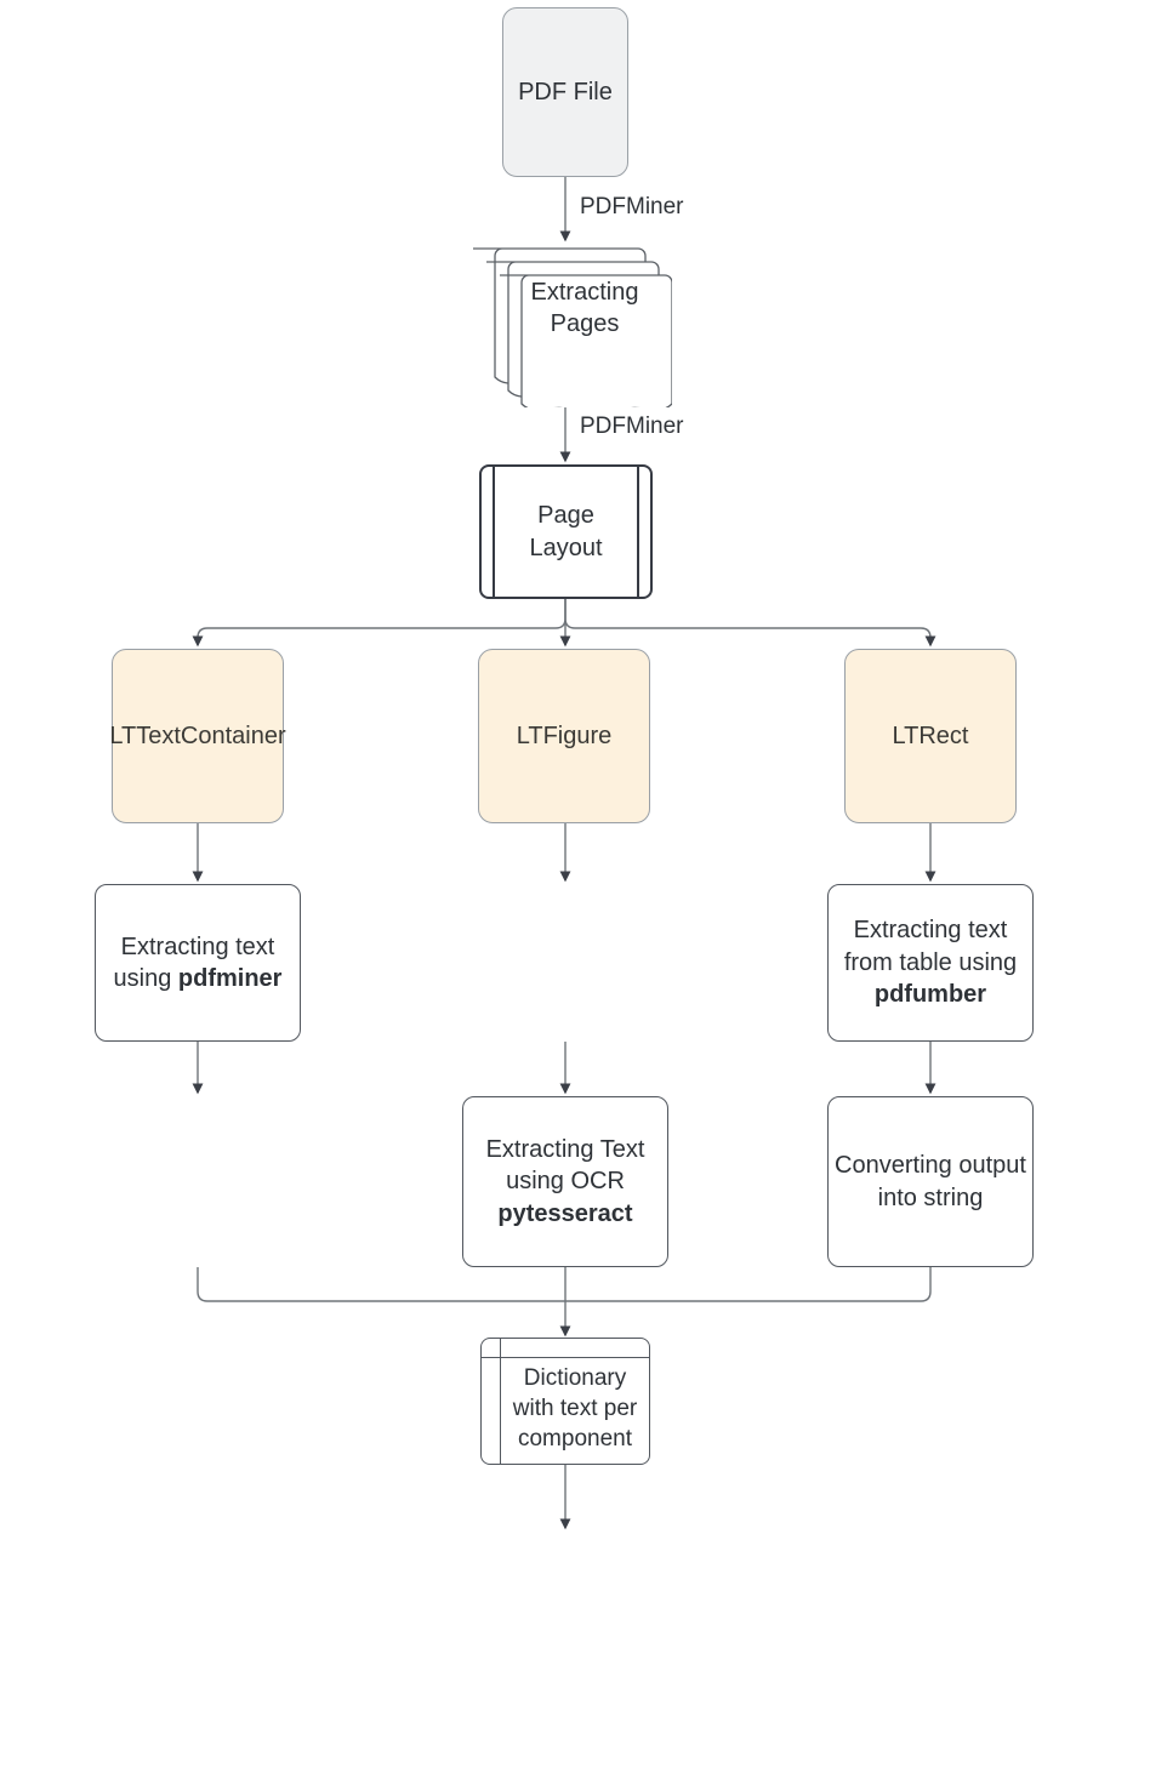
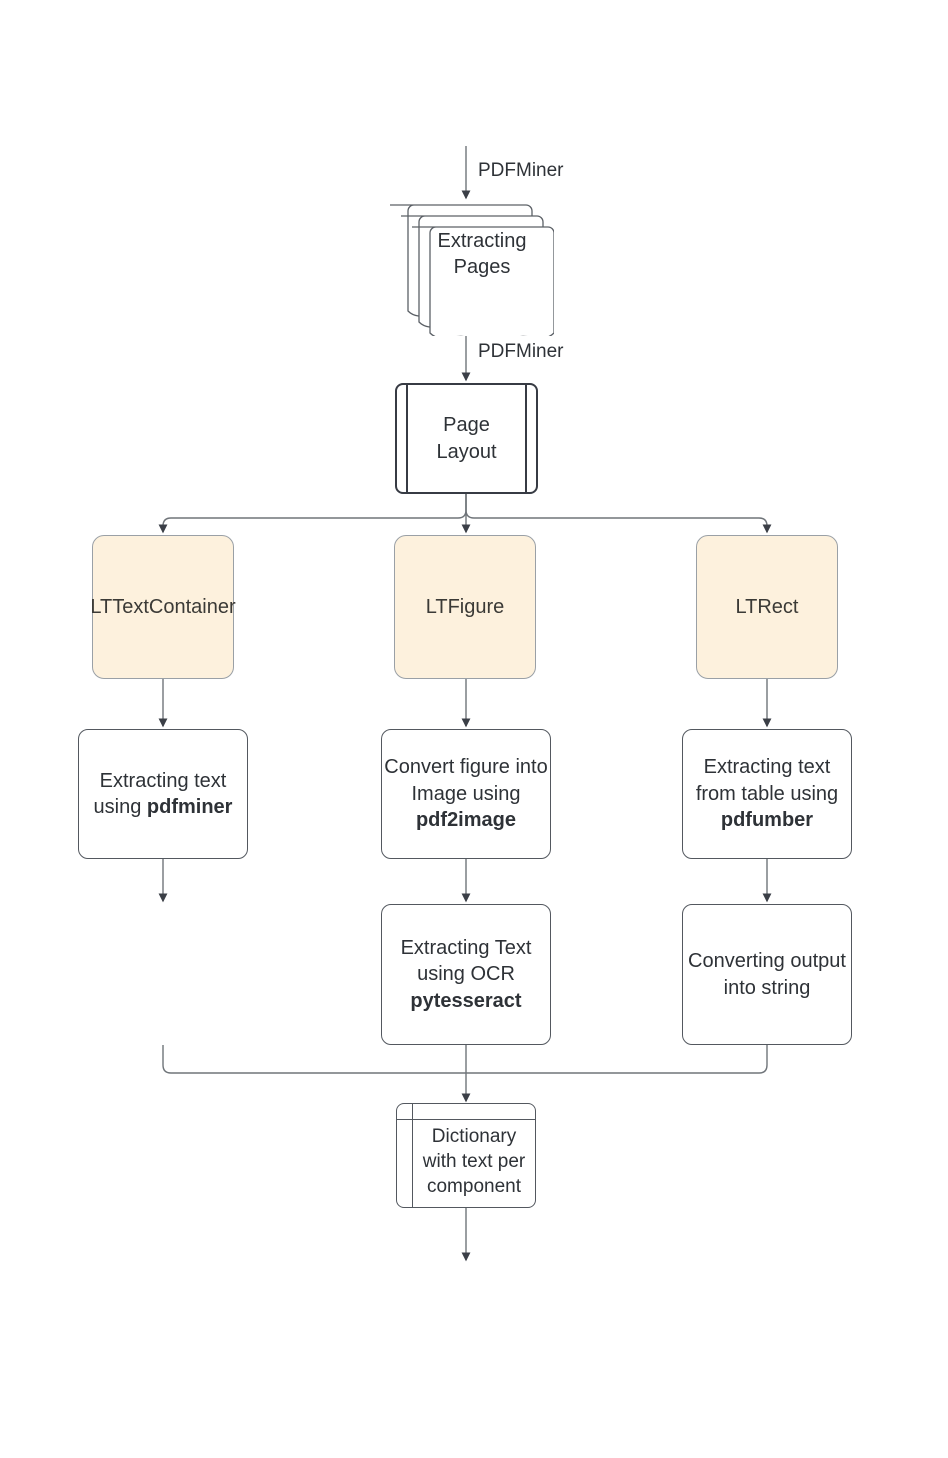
  PDFMiner
  PDFMiner
- PDF File
  Extracting
  Pages
  Page
  Layout
  LTTextContainer
  LTFigure
  LTRect
  Extracting text
  using pdfminer
+ Convert figure into
+ Image using
+ pdf2image
  Extracting text
  from table using
  pdfumber
  Extracting Text
  using OCR
  pytesseract
  Converting output
  into string
  Dictionary
  with text per
  component
